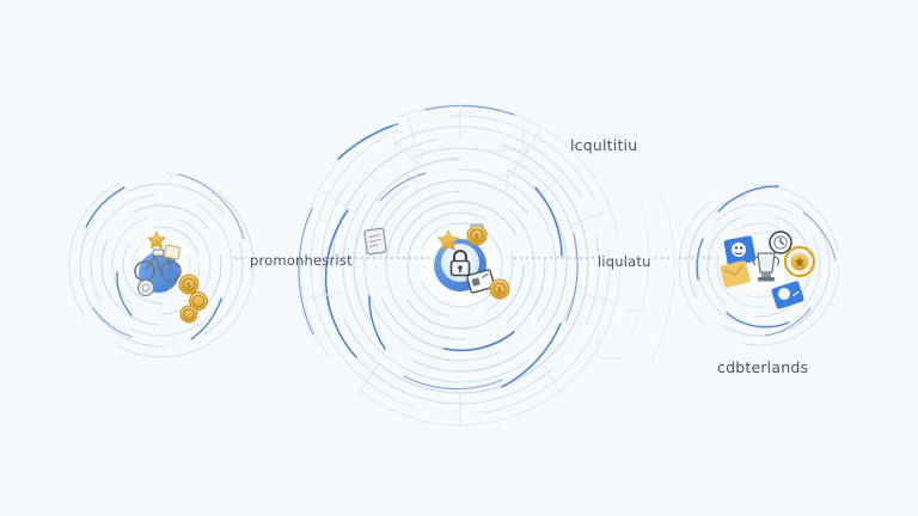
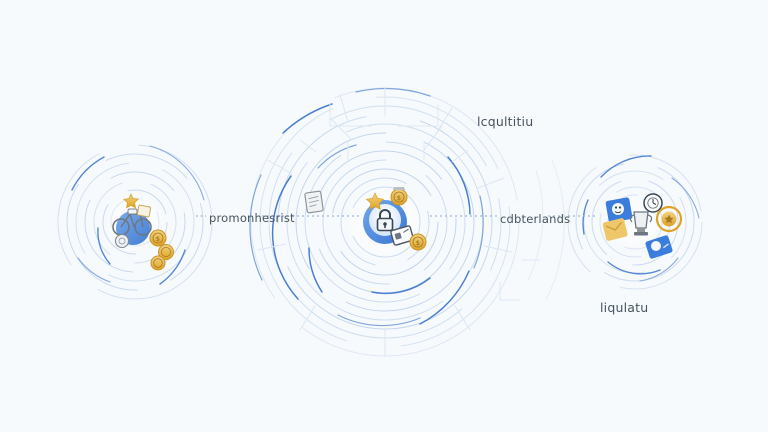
  $
  $
  $
  promonhesrist
- liqulatu
+ cdbterlands
  lcqultitiu
- cdbterlands
+ liqulatu
